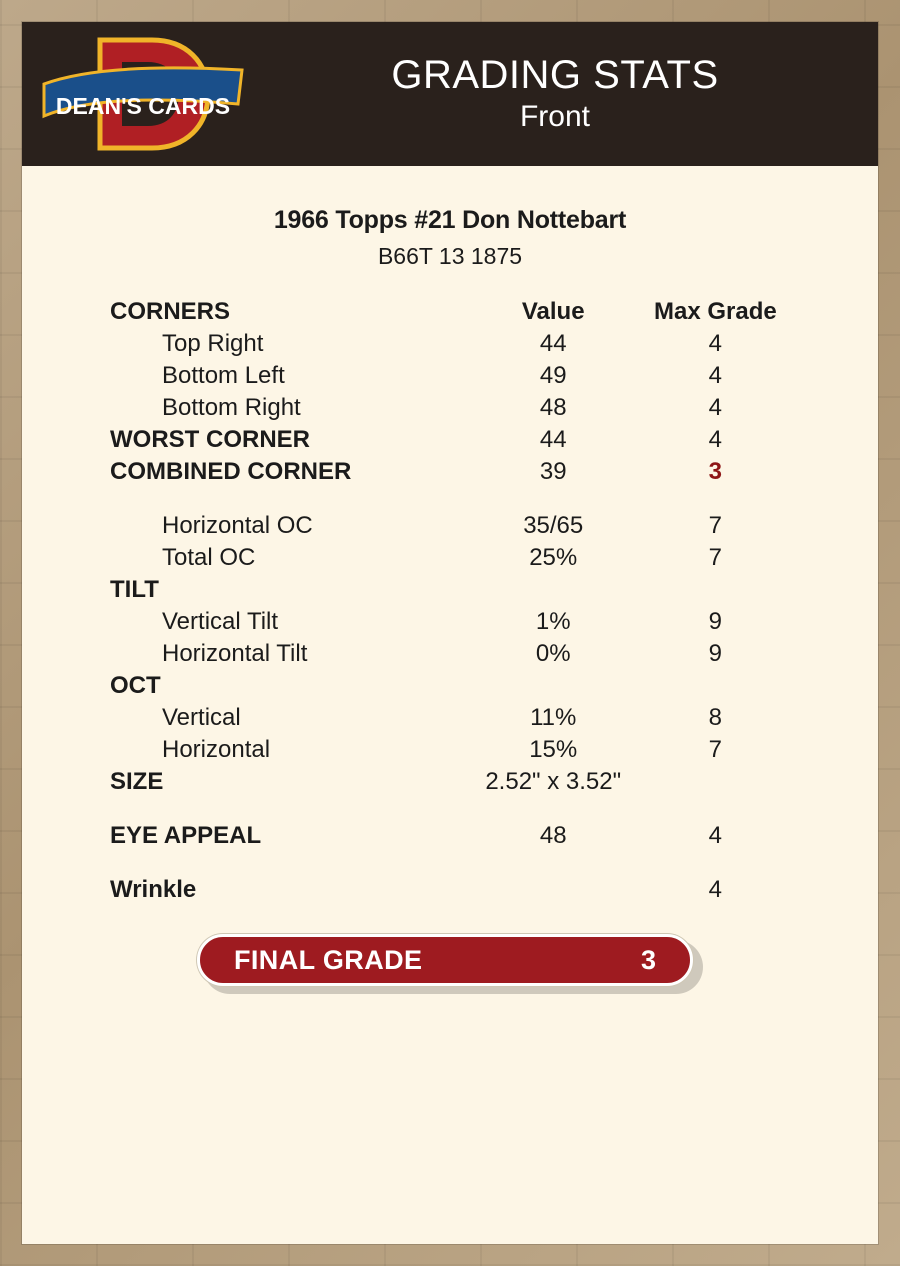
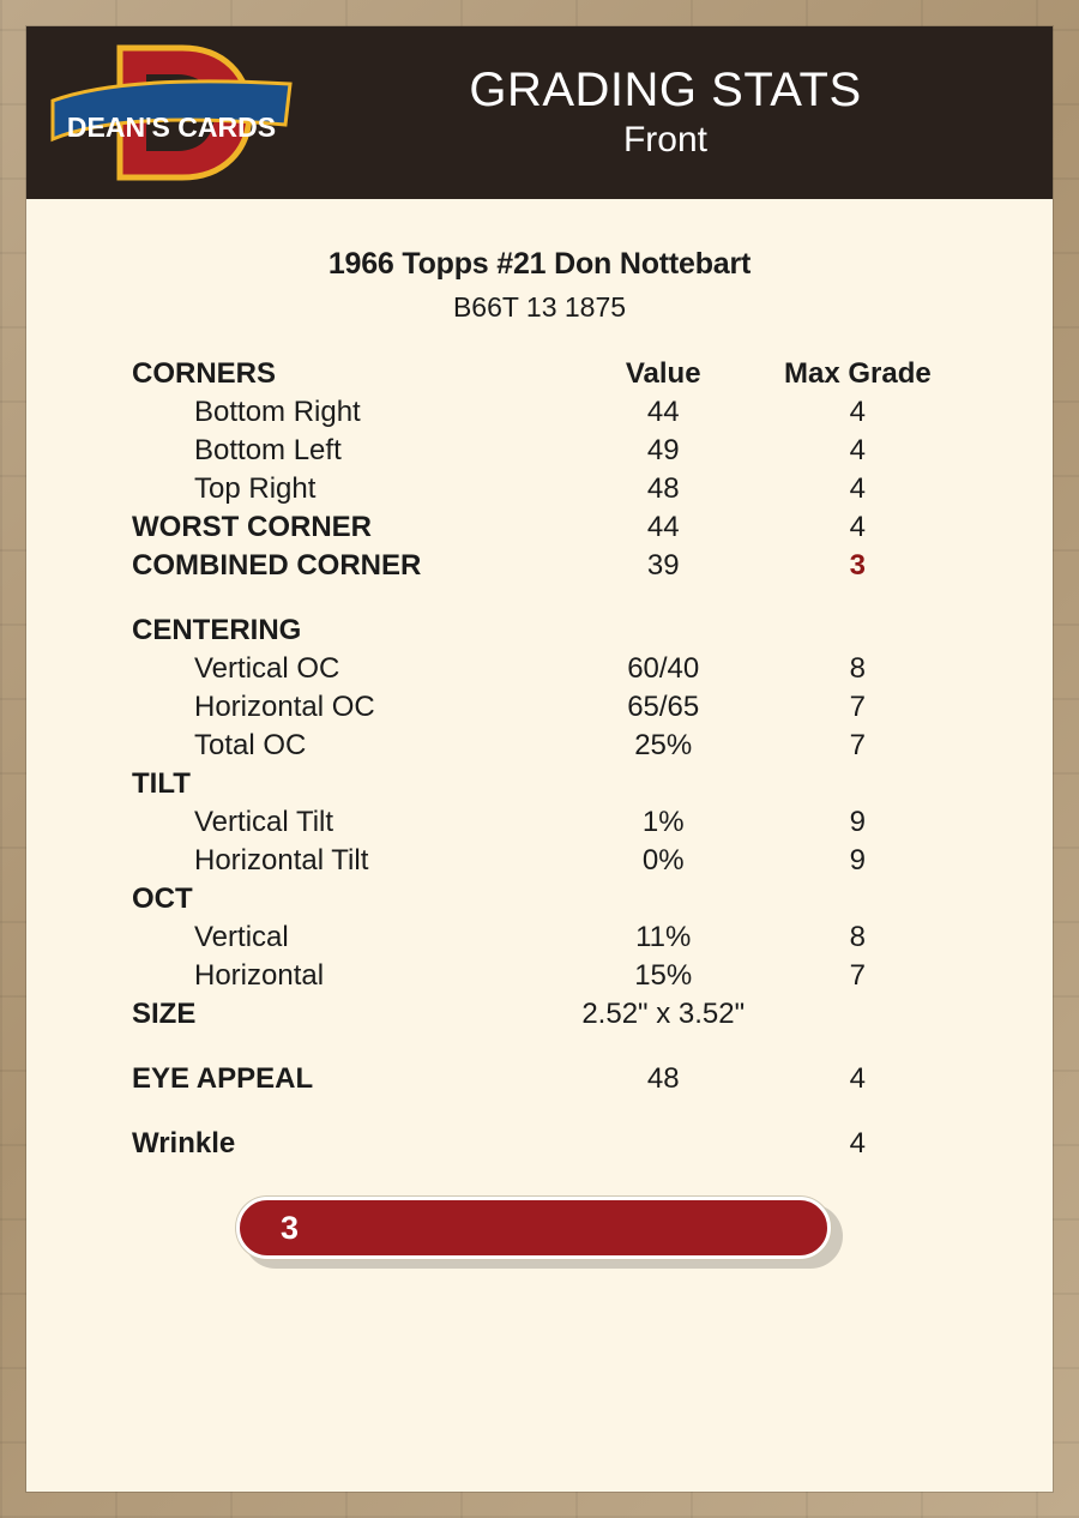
  DEAN'S CARDS
  GRADING STATS
  Front
  1966 Topps #21 Don Nottebart
  B66T 13 1875
  CORNERS	Value	Max Grade
- Top Right	44	4
+ Bottom Right	44	4
  Bottom Left	49	4
- Bottom Right	48	4
+ Top Right	48	4
  WORST CORNER	44	4
  COMBINED CORNER	39	3
+ CENTERING
+ Vertical OC	60/40	8
- Horizontal OC	35/65	7
+ Horizontal OC	65/65	7
  Total OC	25%	7
  TILT
  Vertical Tilt	1%	9
  Horizontal Tilt	0%	9
  OCT
  Vertical	11%	8
  Horizontal	15%	7
  SIZE	2.52" x 3.52"
  EYE APPEAL	48	4
  Wrinkle		4
- FINAL GRADE
  3
